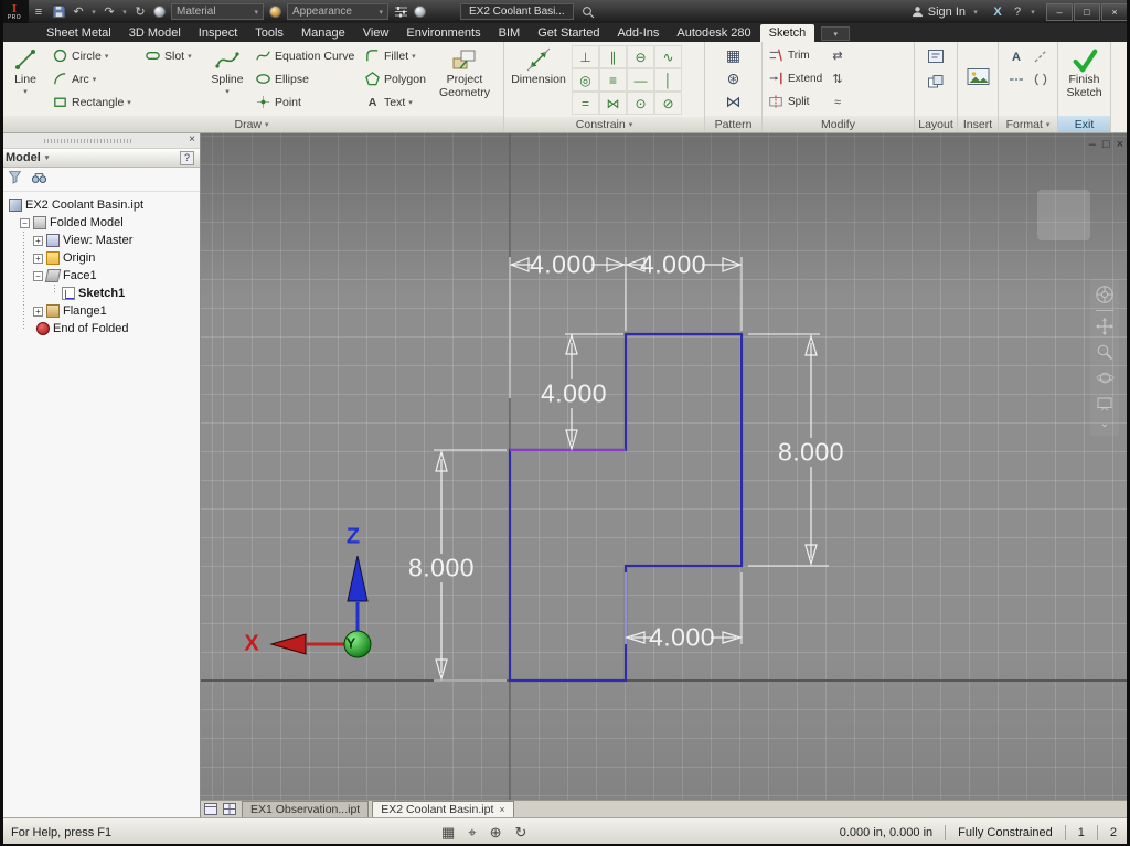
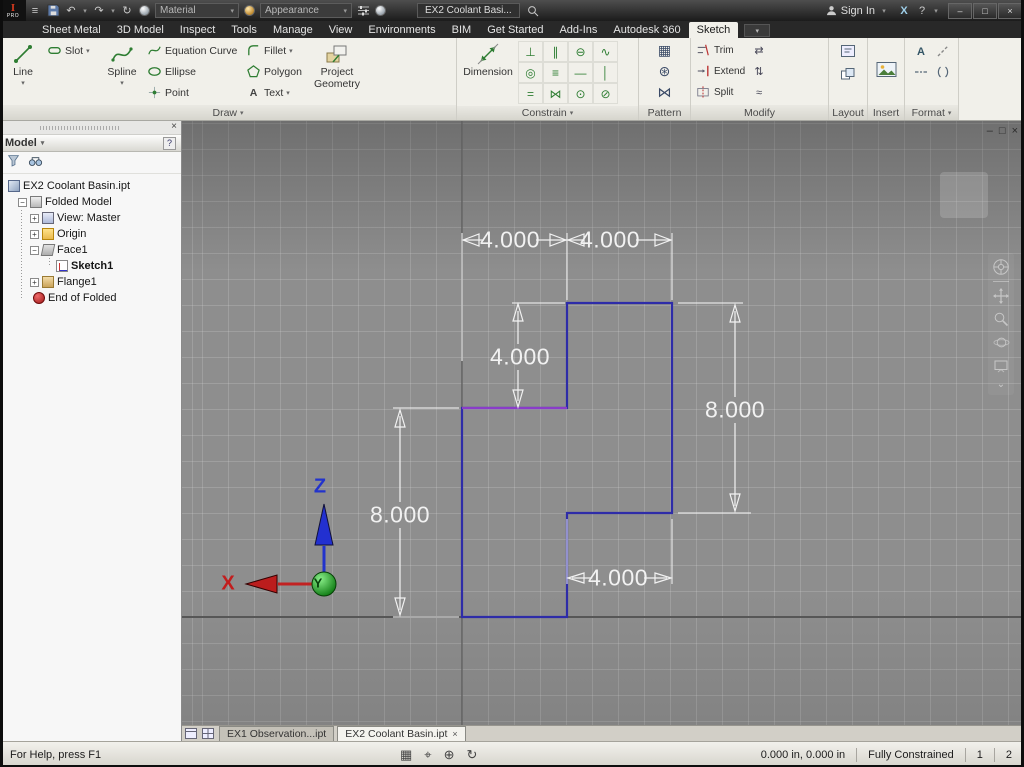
  I
  ≡
  ↶
  ↷
  ↻
  Material
  Appearance
  EX2 Coolant Basi...
  Sign In
  X
  ?
  –
  □
  ×
  Sheet Metal
  3D Model
  Inspect
  Tools
  Manage
  View
  Environments
  BIM
  Get Started
  Add-Ins
- Autodesk 280
+ Autodesk 360
  Sketch
  Line
- Circle
- Arc
- Rectangle
  Slot
  Spline
  Equation Curve
  Ellipse
  Point
  Fillet
  Polygon
  A
  Text
  Project Geometry
  Draw
  Dimension
  ⊥
  ∥
  ⊖
  ∿
  ◎
  ≡
  —
  │
  =
  ⋈
  ⊙
  ⊘
  Constrain
  ▦
  ⊛
  ⋈
  Pattern
  Trim
  Extend
  Split
  ⇄
  ⇅
  ≈
  Modify
  Layout
  Insert
  A
  Format
- Finish Sketch
- Exit
  ×
  Model
  ?
  EX2 Coolant Basin.ipt
  −
  Folded Model
  +
  View: Master
  +
  Origin
  −
  Face1
  Sketch1
  +
  Flange1
  End of Folded
  –
  □
  ×
  4.000
  4.000
  4.000
  8.000
  8.000
  4.000
  Z
  X
  Y
  ⌄
  EX1 Observation...ipt
  EX2 Coolant Basin.ipt
  ×
  For Help, press F1
  ▦
  ⌖
  ⊕
  ↻
  0.000 in, 0.000 in
  Fully Constrained
  1
  2
